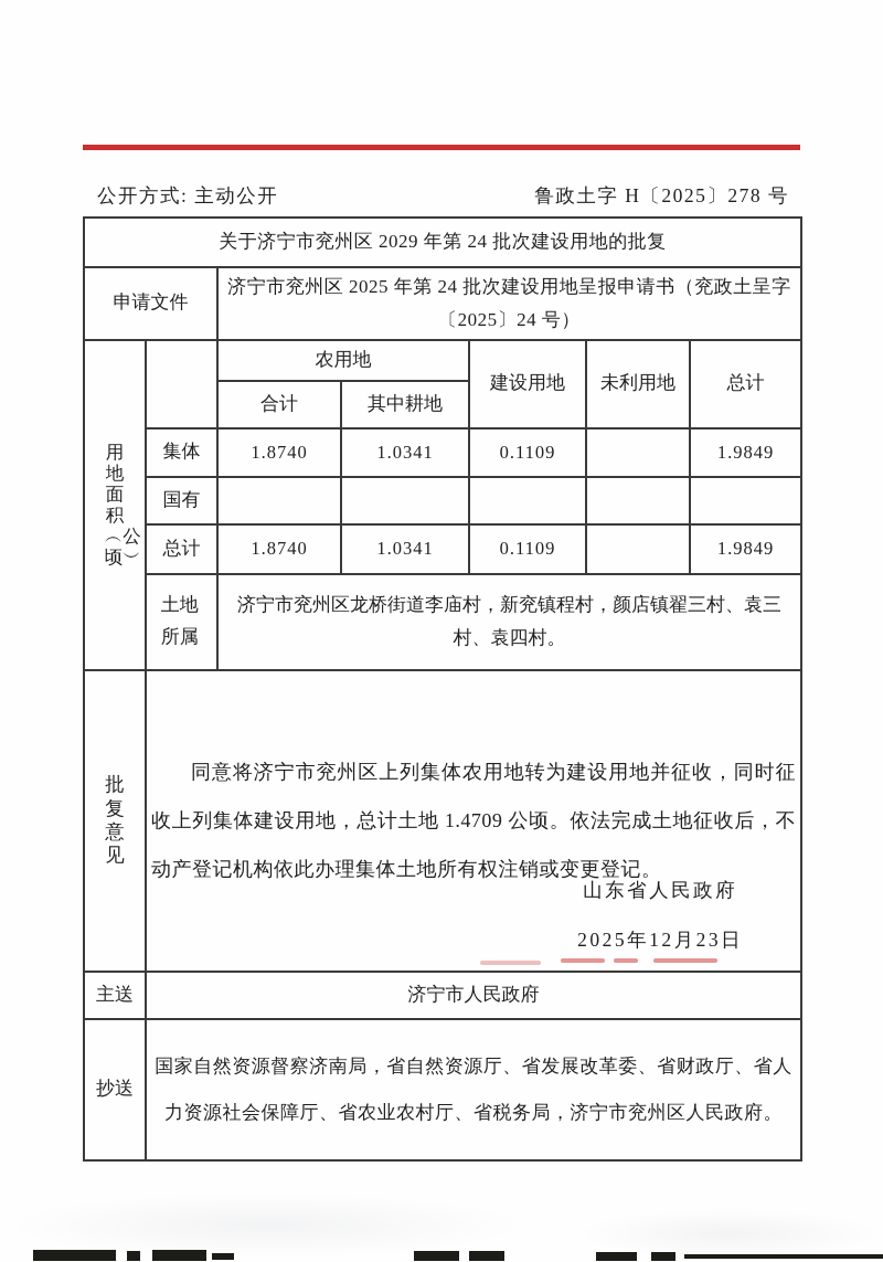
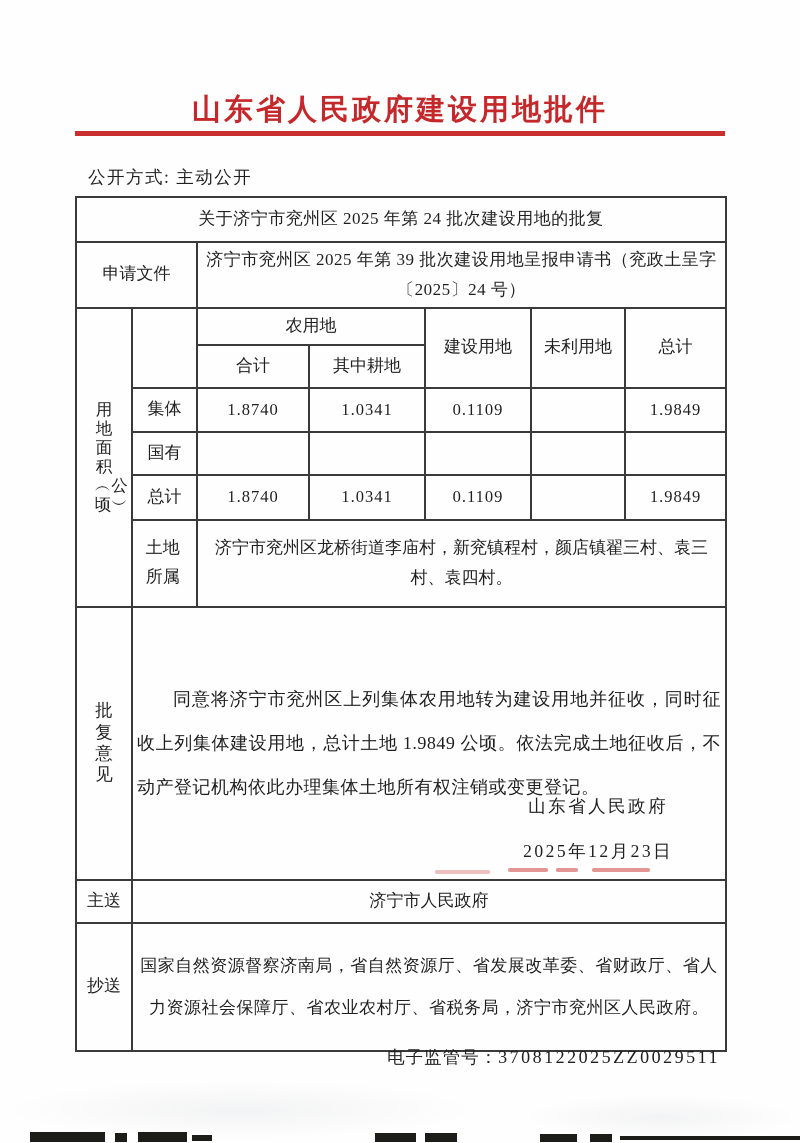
+ 山东省人民政府建设用地批件
  公开方式: 主动公开
- 鲁政土字 H〔2025〕278 号
- 关于济宁市兖州区 2029 年第 24 批次建设用地的批复
+ 关于济宁市兖州区 2025 年第 24 批次建设用地的批复
- 申请文件	济宁市兖州区 2025 年第 24 批次建设用地呈报申请书（兖政土呈字〔2025〕24 号）
+ 申请文件	济宁市兖州区 2025 年第 39 批次建设用地呈报申请书（兖政土呈字〔2025〕24 号）
  用地面积︵公顷︶		农用地	建设用地	未利用地	总计
  合计	其中耕地
  集体	1.8740	1.0341	0.1109		1.9849
  国有
  总计	1.8740	1.0341	0.1109		1.9849
  土地所属	济宁市兖州区龙桥街道李庙村，新兖镇程村，颜店镇翟三村、袁三村、袁四村。
- 批复意见	同意将济宁市兖州区上列集体农用地转为建设用地并征收，同时征收上列集体建设用地，总计土地 1.4709 公顷。依法完成土地征收后，不动产登记机构依此办理集体土地所有权注销或变更登记。 山东省人民政府 2025年12月23日
+ 批复意见	同意将济宁市兖州区上列集体农用地转为建设用地并征收，同时征收上列集体建设用地，总计土地 1.9849 公顷。依法完成土地征收后，不动产登记机构依此办理集体土地所有权注销或变更登记。 山东省人民政府 2025年12月23日
  主送	济宁市人民政府
  抄送	国家自然资源督察济南局，省自然资源厅、省发展改革委、省财政厅、省人力资源社会保障厅、省农业农村厅、省税务局，济宁市兖州区人民政府。
+ 电子监管号：3708122025ZZ0029511
